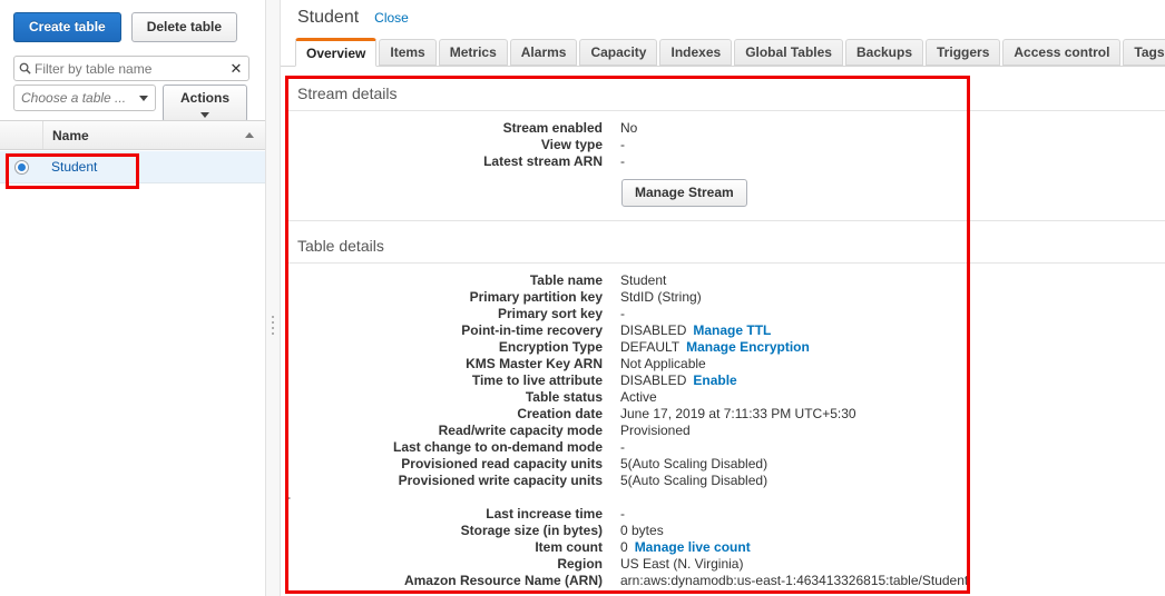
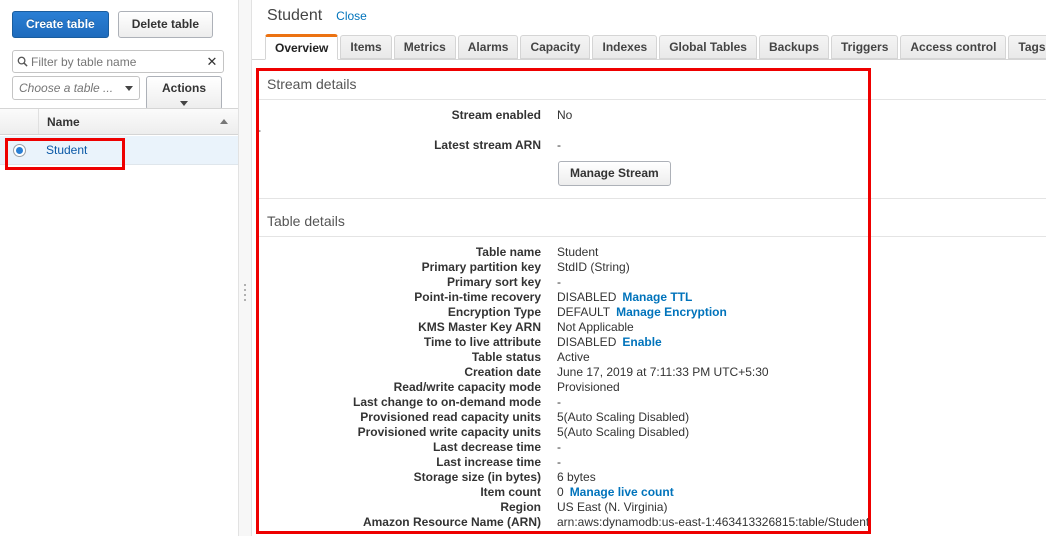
  Create table
  Delete table
  Filter by table name
  ✕
  Choose a table ...
  Actions
  Name
  Student
  Student
  Close
  Overview
  Items
  Metrics
  Alarms
  Capacity
  Indexes
  Global Tables
  Backups
  Triggers
  Access control
  Tags
  Stream details
  Stream enabled
  No
- View type
  -
  Latest stream ARN
  -
  Manage Stream
  Table details
  Table name
  Student
  Primary partition key
  StdID (String)
  Primary sort key
  -
  Point-in-time recovery
  DISABLED Manage TTL
  Encryption Type
  DEFAULT Manage Encryption
  KMS Master Key ARN
  Not Applicable
  Time to live attribute
  DISABLED Enable
  Table status
  Active
  Creation date
  June 17, 2019 at 7:11:33 PM UTC+5:30
  Read/write capacity mode
  Provisioned
  Last change to on-demand mode
  -
  Provisioned read capacity units
  5(Auto Scaling Disabled)
  Provisioned write capacity units
  5(Auto Scaling Disabled)
+ Last decrease time
  -
  Last increase time
  -
  Storage size (in bytes)
- 0 bytes
+ 6 bytes
  Item count
  0 Manage live count
  Region
  US East (N. Virginia)
  Amazon Resource Name (ARN)
  arn:aws:dynamodb:us-east-1:463413326815:table/Student
